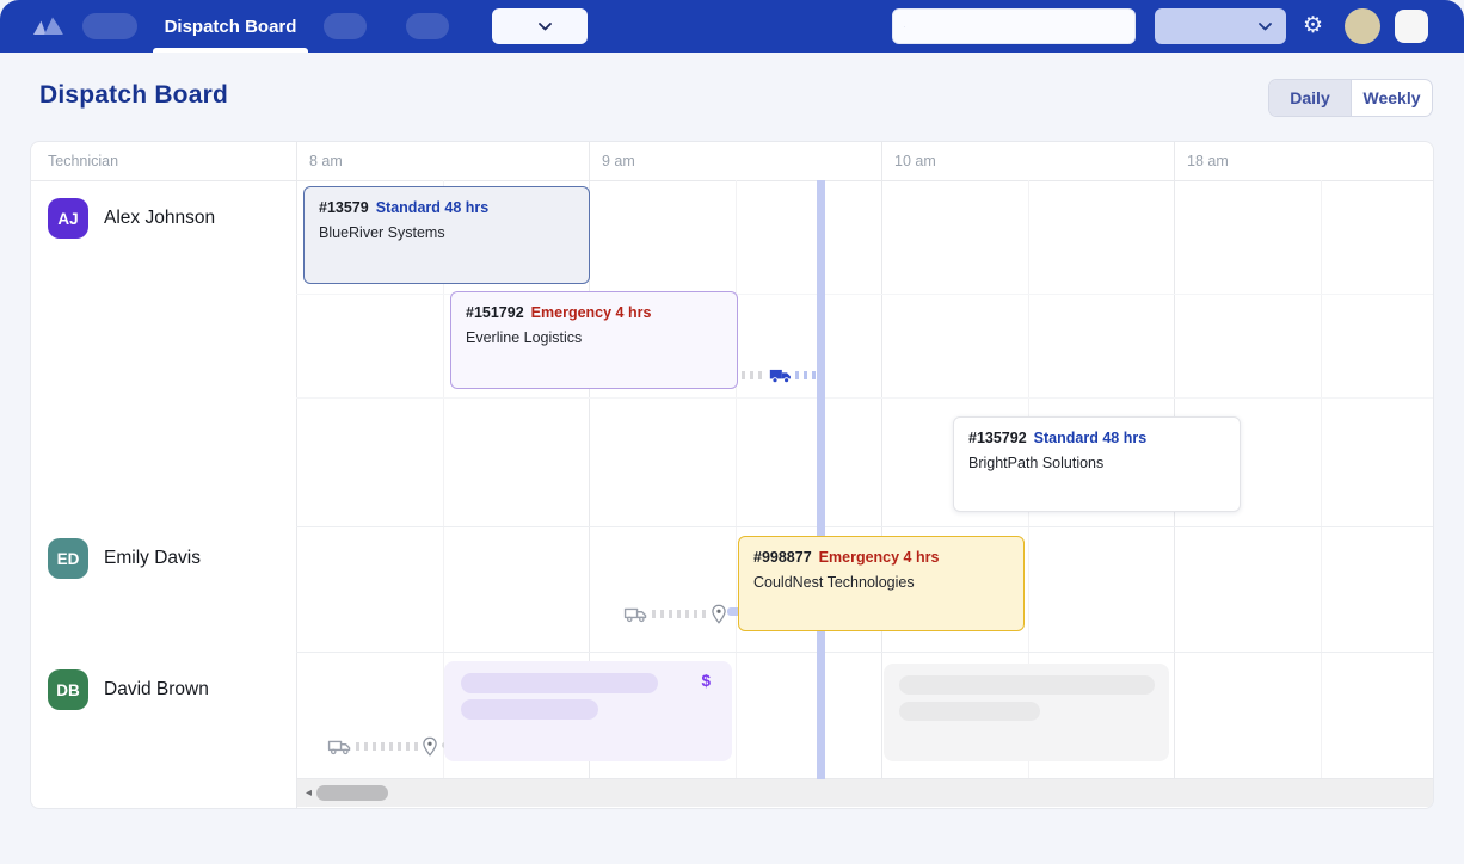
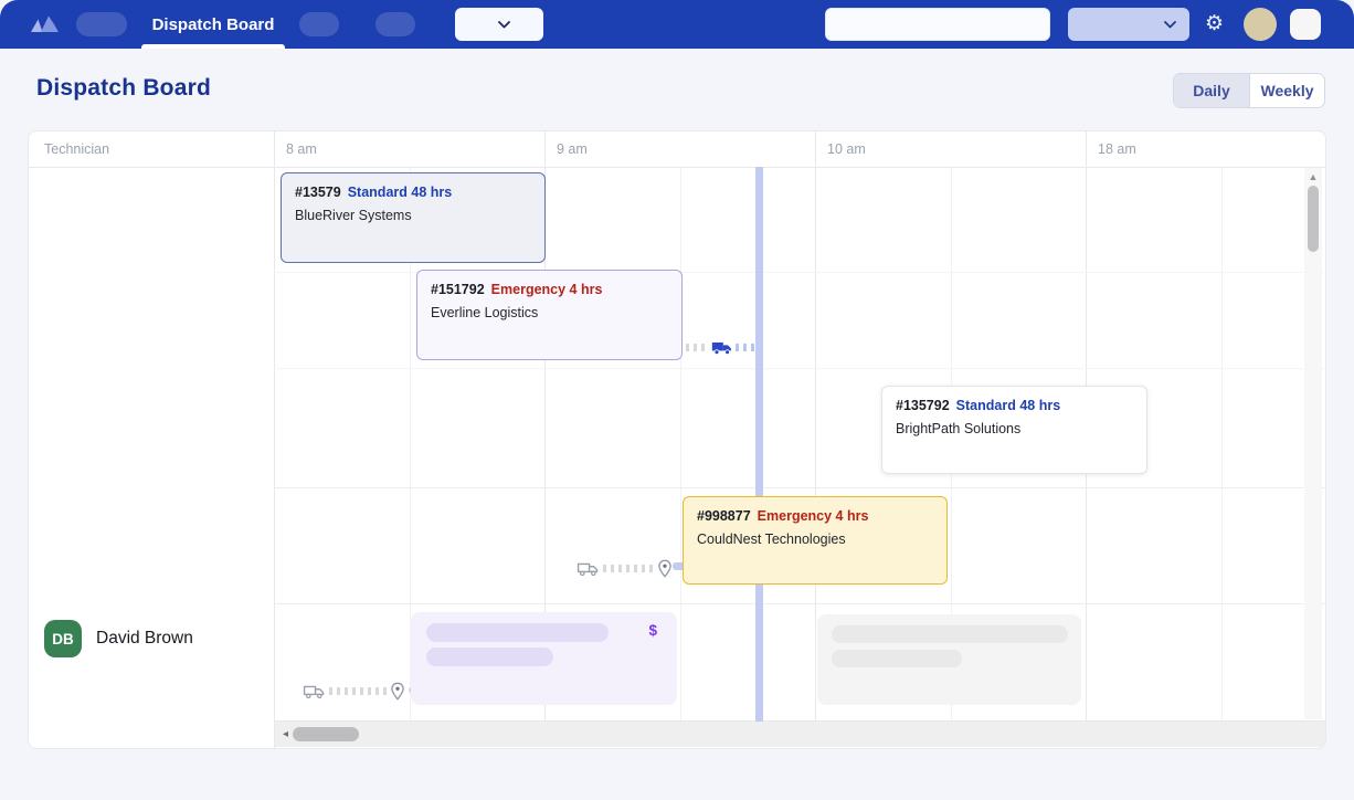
  Dispatch Board
  ⚙
  Dispatch Board
  Daily
  Weekly
  Technician
  8 am
  9 am
  10 am
  18 am
- AJ
- Alex Johnson
- ED
- Emily Davis
  DB
  David Brown
  #13579
  Standard 48 hrs
  BlueRiver Systems
  #151792
  Emergency 4 hrs
  Everline Logistics
  #135792
  Standard 48 hrs
  BrightPath Solutions
  #998877
  Emergency 4 hrs
  CouldNest Technologies
  $
+ ▲
  ◂
